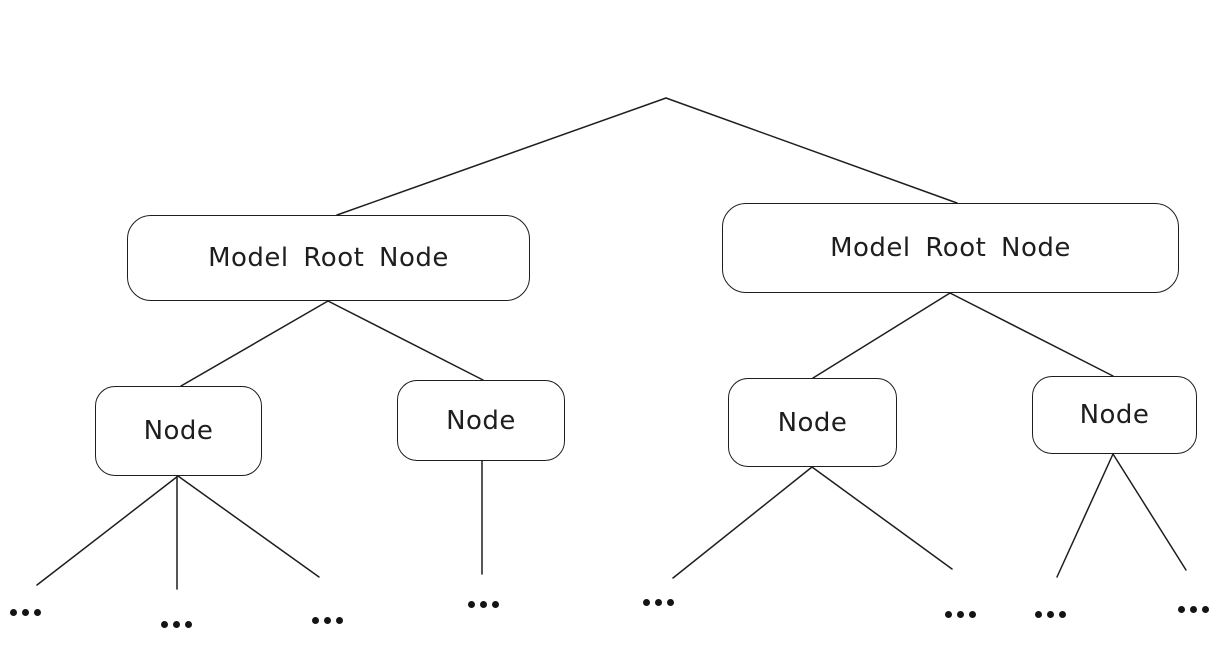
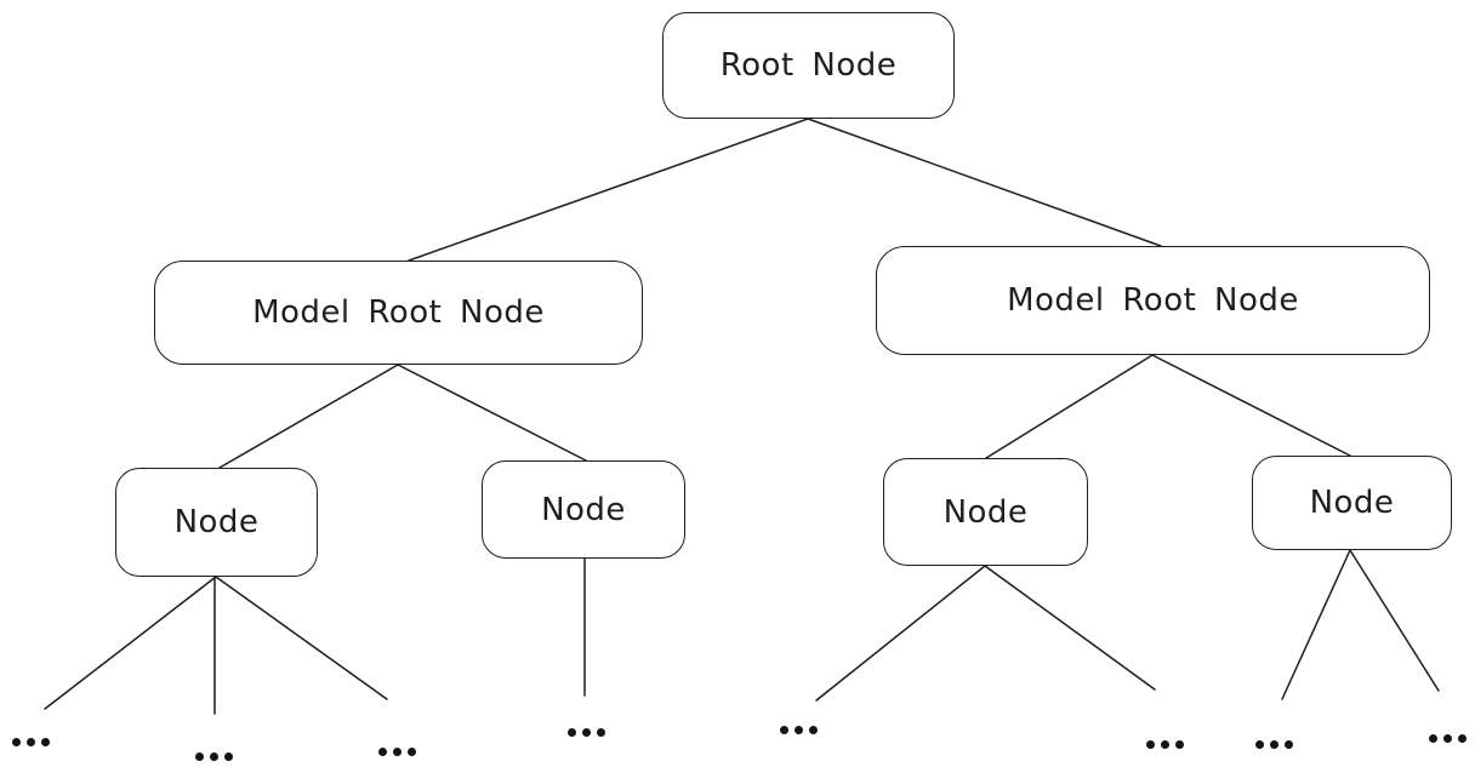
+ Root Node
  Model Root Node
  Model Root Node
  Node
  Node
  Node
  Node
